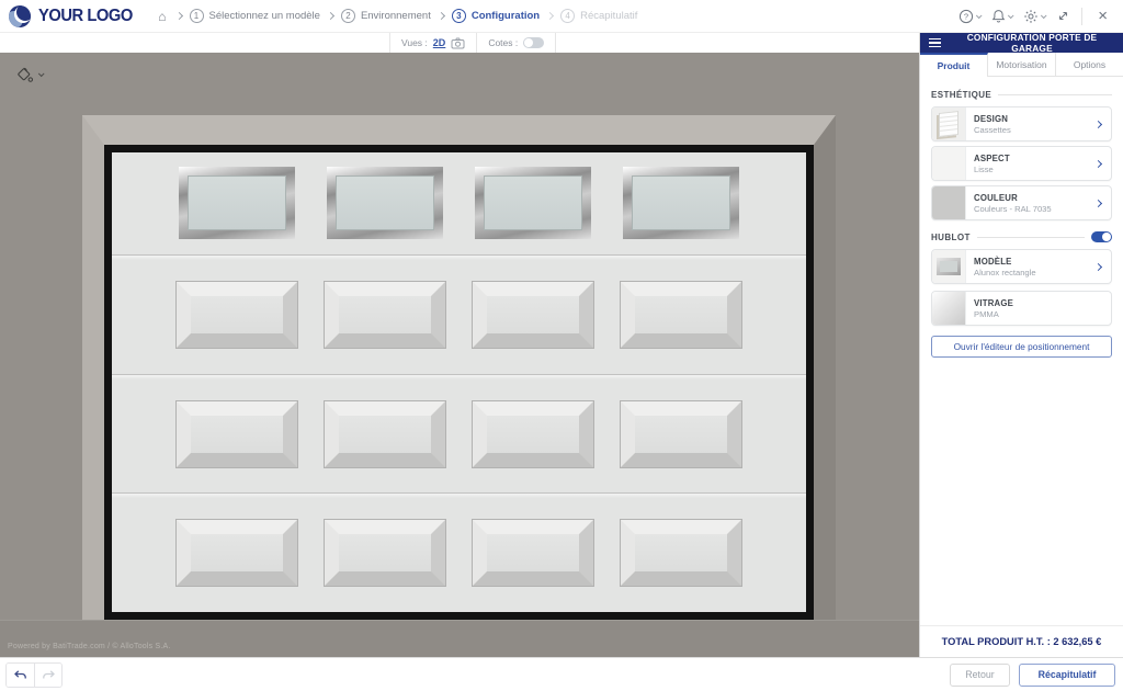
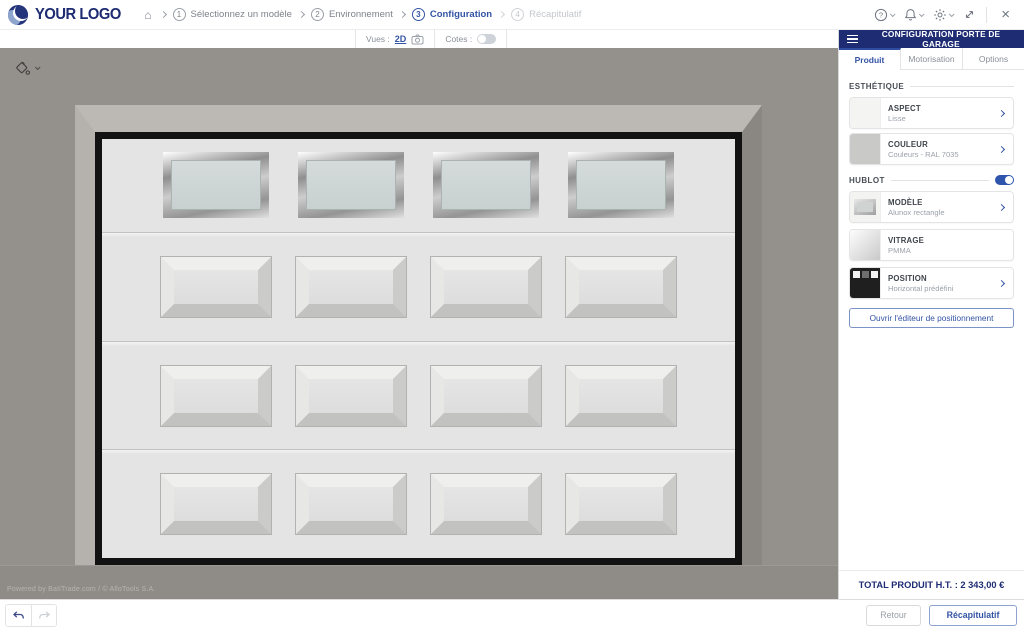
  YOUR LOGO
  ⌂
  1
  Sélectionnez un modèle
  2
  Environnement
  3
  Configuration
  4
  Récapitulatif
  ?
  ×
  Vues :
  2D
  Cotes :
  CONFIGURATION PORTE DE GARAGE
  Produit
  Motorisation
  Options
  ESTHÉTIQUE
- DESIGN
- Cassettes
  ASPECT
  Lisse
  COULEUR
  Couleurs - RAL 7035
  HUBLOT
  MODÈLE
  Alunox rectangle
  VITRAGE
  PMMA
+ POSITION
+ Horizontal prédéfini
  Ouvrir l'éditeur de positionnement
- TOTAL PRODUIT H.T. : 2 632,65 €
+ TOTAL PRODUIT H.T. : 2 343,00 €
  Retour
  Récapitulatif
